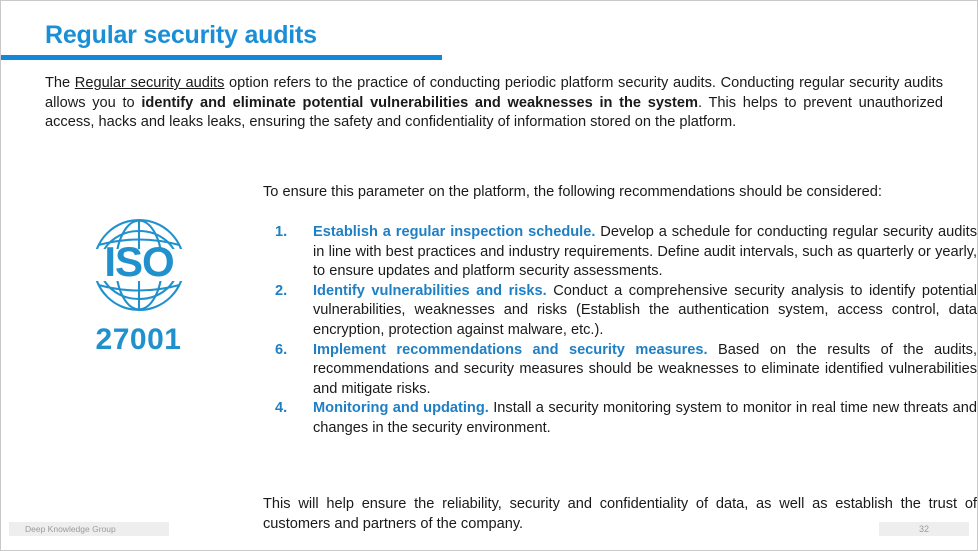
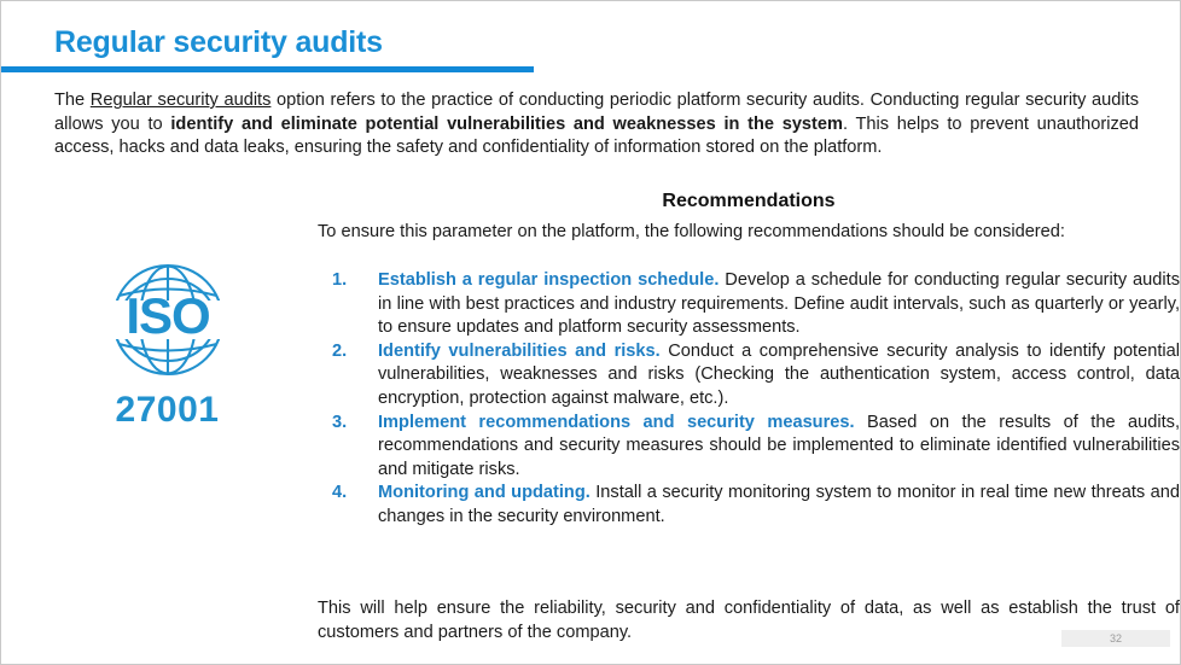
  Regular security audits
- The Regular security audits option refers to the practice of conducting periodic platform security audits. Conducting regular security audits allows you to identify and eliminate potential vulnerabilities and weaknesses in the system. This helps to prevent unauthorized access, hacks and leaks leaks, ensuring the safety and confidentiality of information stored on the platform.
+ The Regular security audits option refers to the practice of conducting periodic platform security audits. Conducting regular security audits allows you to identify and eliminate potential vulnerabilities and weaknesses in the system. This helps to prevent unauthorized access, hacks and data leaks, ensuring the safety and confidentiality of information stored on the platform.
  ISO
  27001
+ Recommendations
  To ensure this parameter on the platform, the following recommendations should be considered:
  1.
  Establish a regular inspection schedule. Develop a schedule for conducting regular security audits in line with best practices and industry requirements. Define audit intervals, such as quarterly or yearly, to ensure updates and platform security assessments.
  2.
- Identify vulnerabilities and risks. Conduct a comprehensive security analysis to identify potential vulnerabilities, weaknesses and risks (Establish the authentication system, access control, data encryption, protection against malware, etc.).
+ Identify vulnerabilities and risks. Conduct a comprehensive security analysis to identify potential vulnerabilities, weaknesses and risks (Checking the authentication system, access control, data encryption, protection against malware, etc.).
- 6.
+ 3.
- Implement recommendations and security measures. Based on the results of the audits, recommendations and security measures should be weaknesses to eliminate identified vulnerabilities and mitigate risks.
+ Implement recommendations and security measures. Based on the results of the audits, recommendations and security measures should be implemented to eliminate identified vulnerabilities and mitigate risks.
  4.
  Monitoring and updating. Install a security monitoring system to monitor in real time new threats and changes in the security environment.
  This will help ensure the reliability, security and confidentiality of data, as well as establish the trust of customers and partners of the company.
- Deep Knowledge Group
  32
